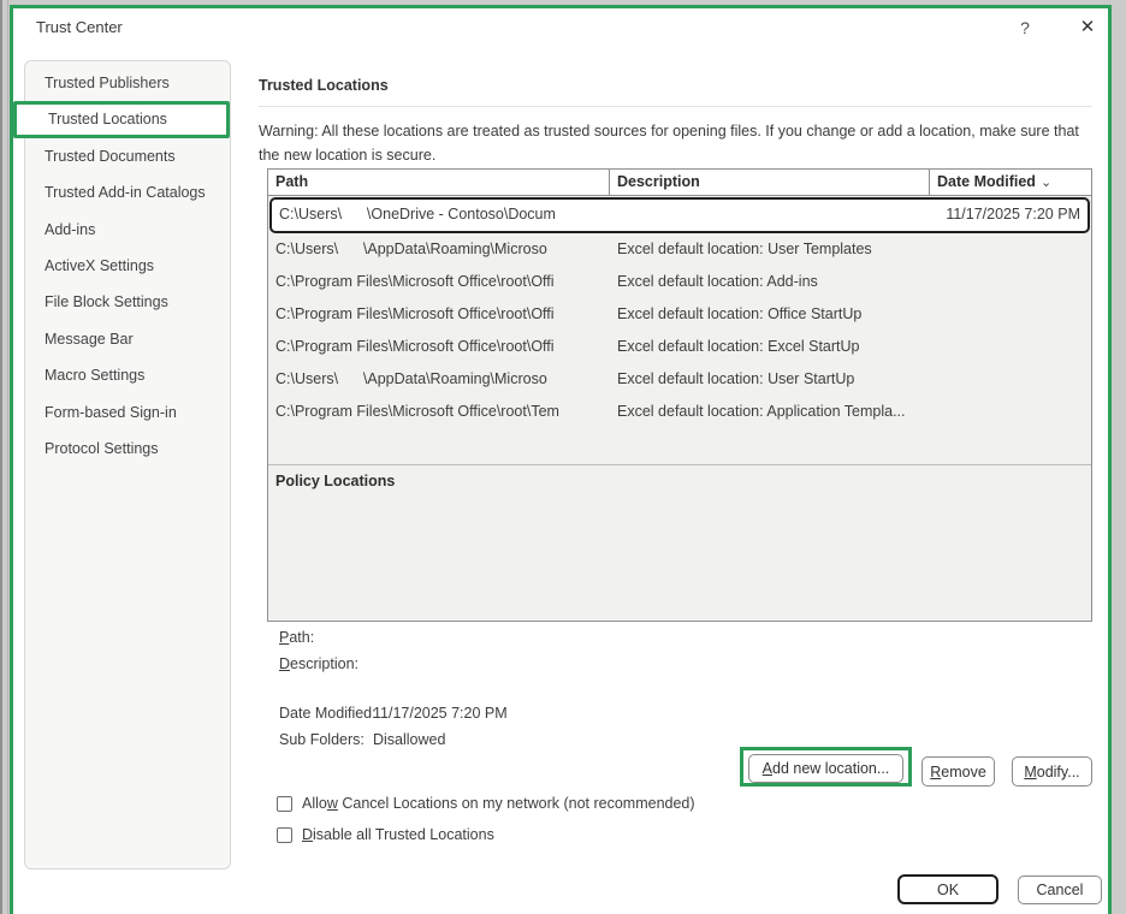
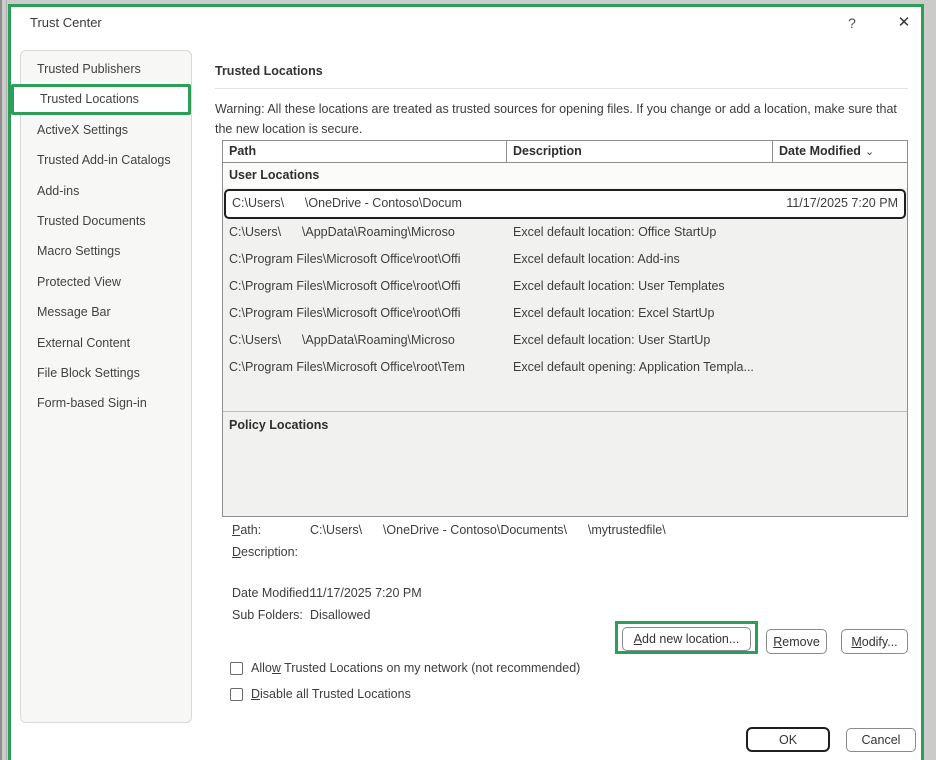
  Trust Center
  ?
  ✕
  Trusted Publishers
  Trusted Locations
- Trusted Documents
+ ActiveX Settings
  Trusted Add-in Catalogs
  Add-ins
- ActiveX Settings
+ Trusted Documents
- File Block Settings
+ Macro Settings
+ Protected View
  Message Bar
+ External Content
- Macro Settings
+ File Block Settings
  Form-based Sign-in
- Protocol Settings
  Trusted Locations
  Warning: All these locations are treated as trusted sources for opening files. If you change or add a location, make sure that the new location is secure.
  Path
  Description
  Date Modified ⌄
+ User Locations
  C:\Users\ \OneDrive - Contoso\Docum
  11/17/2025 7:20 PM
  C:\Users\ \AppData\Roaming\Microso
- Excel default location: User Templates
+ Excel default location: Office StartUp
  C:\Program Files\Microsoft Office\root\Offi
  Excel default location: Add-ins
  C:\Program Files\Microsoft Office\root\Offi
- Excel default location: Office StartUp
+ Excel default location: User Templates
  C:\Program Files\Microsoft Office\root\Offi
  Excel default location: Excel StartUp
  C:\Users\ \AppData\Roaming\Microso
  Excel default location: User StartUp
  C:\Program Files\Microsoft Office\root\Tem
- Excel default location: Application Templa...
+ Excel default opening: Application Templa...
  Policy Locations
  Path:
+ C:\Users\ \OneDrive - Contoso\Documents\ \mytrustedfile\
  Description:
  Date Modified:
  11/17/2025 7:20 PM
  Sub Folders:
  Disallowed
  Add new location...
  Remove
  Modify...
- Allow Cancel Locations on my network (not recommended)
+ Allow Trusted Locations on my network (not recommended)
  Disable all Trusted Locations
  OK
  Cancel
